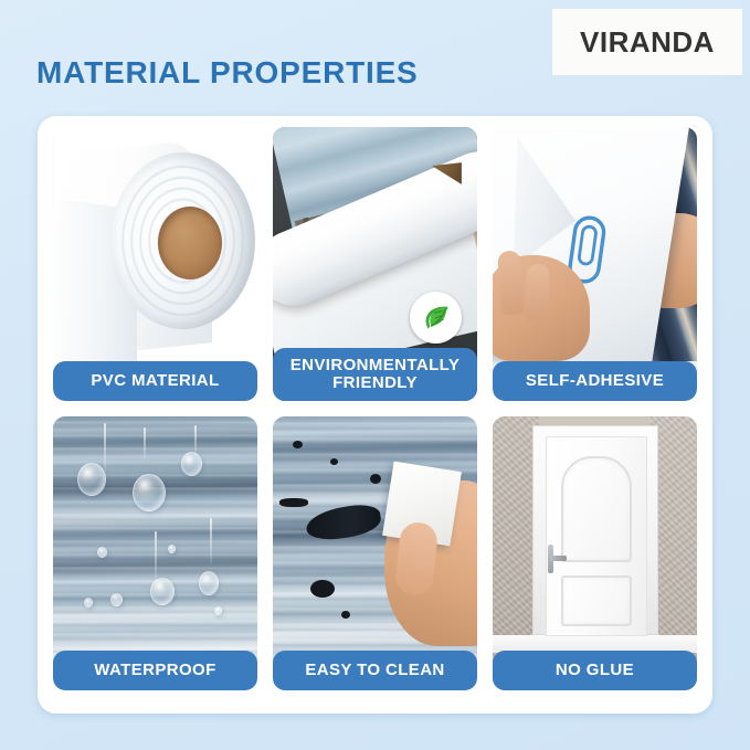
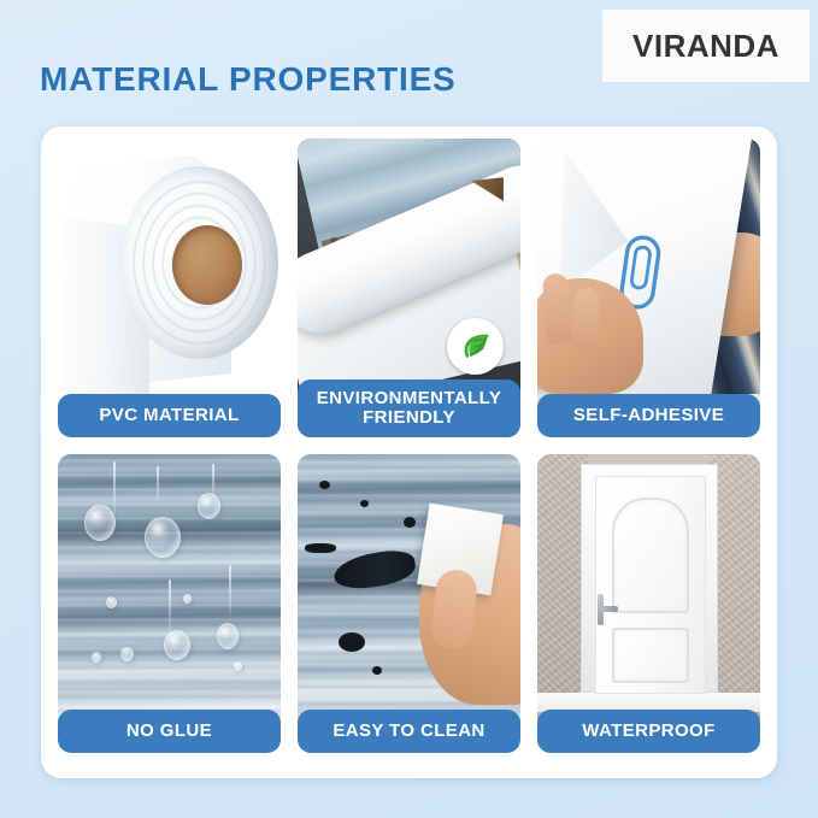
  VIRANDA
  MATERIAL PROPERTIES
  PVC MATERIAL
  ENVIRONMENTALLY
  FRIENDLY
  SELF-ADHESIVE
- WATERPROOF
+ NO GLUE
  EASY TO CLEAN
- NO GLUE
+ WATERPROOF
